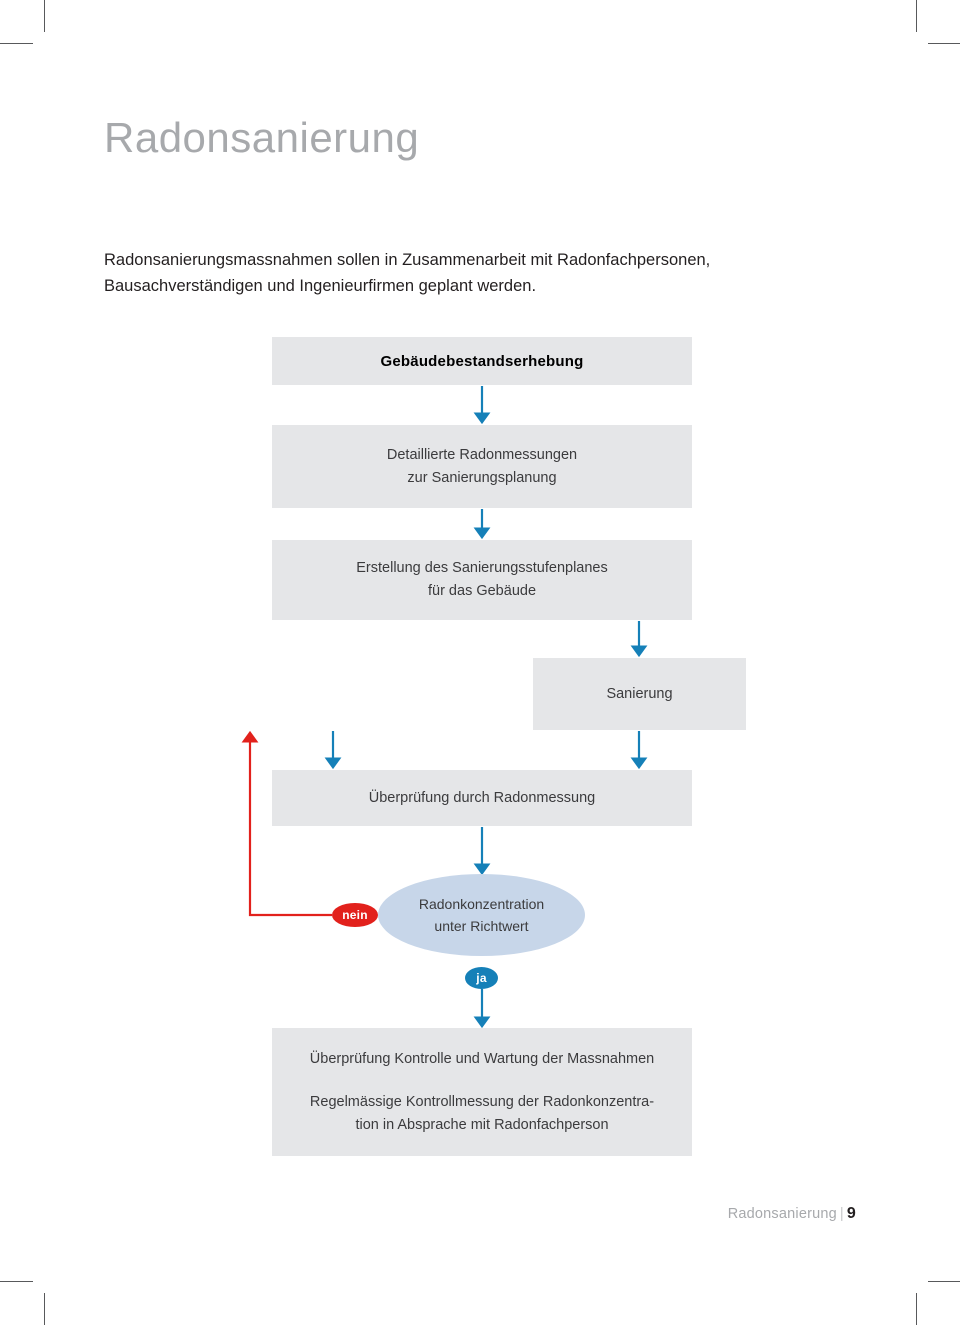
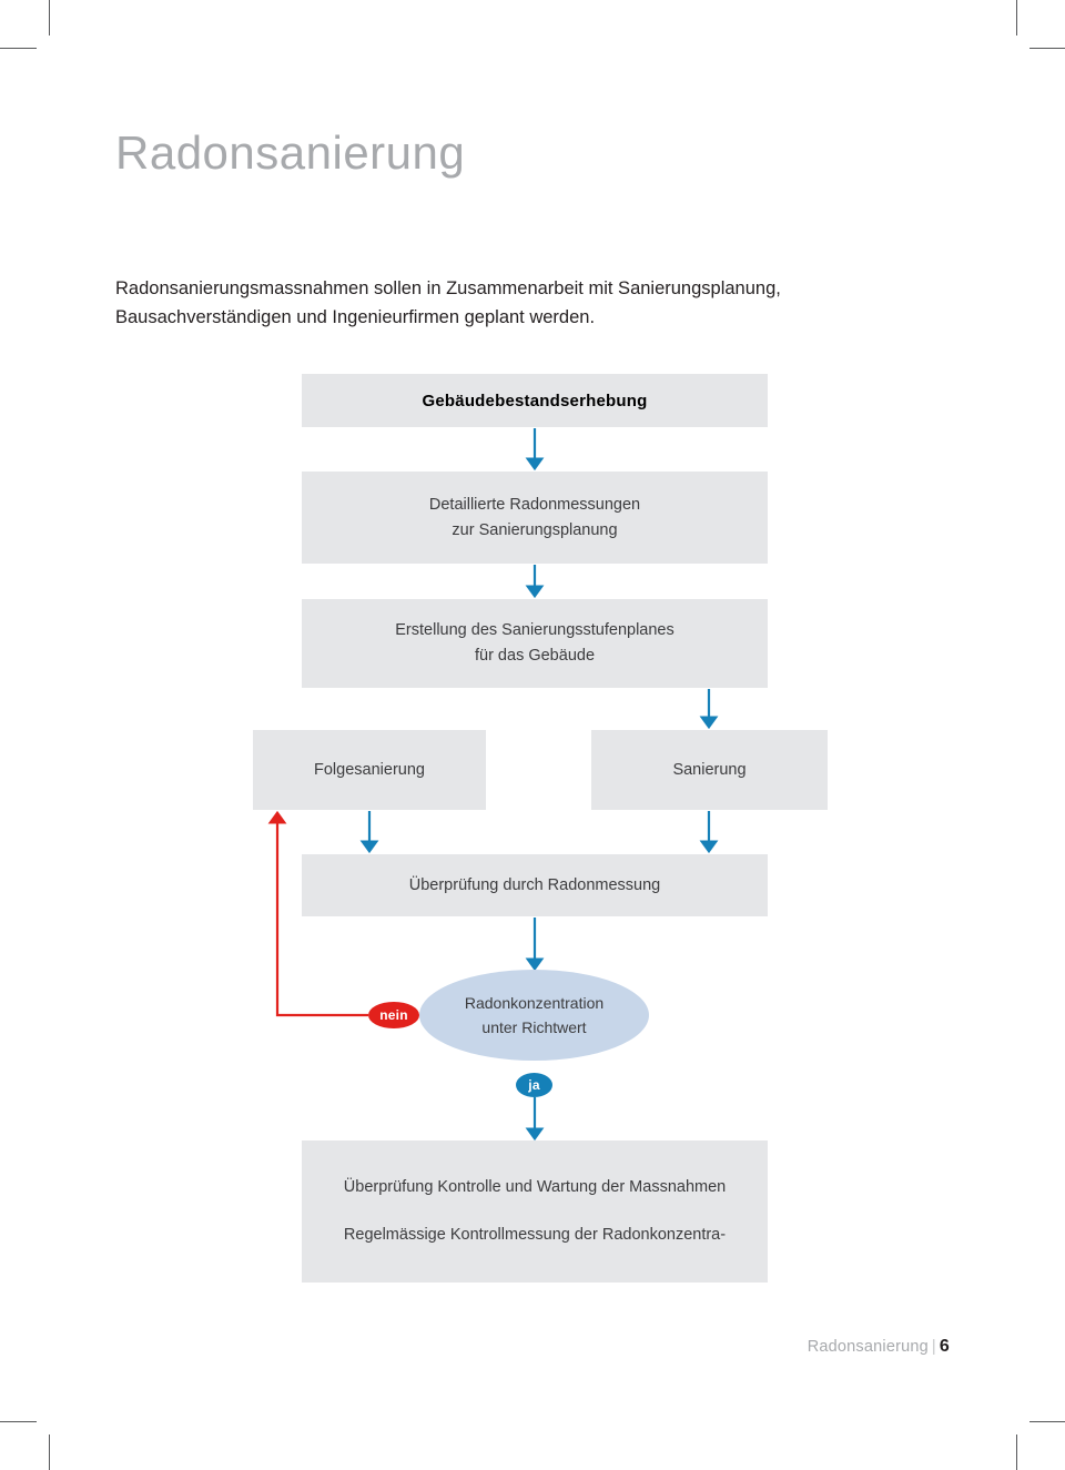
  Radonsanierung
- Radonsanierungsmassnahmen sollen in Zusammenarbeit mit Radonfachpersonen,
+ Radonsanierungsmassnahmen sollen in Zusammenarbeit mit Sanierungsplanung,
  Bausachverständigen und Ingenieurfirmen geplant werden.
  Gebäudebestandserhebung
  Detaillierte Radonmessungen
  zur Sanierungsplanung
  Erstellung des Sanierungsstufenplanes
  für das Gebäude
+ Folgesanierung
  Sanierung
  Überprüfung durch Radonmessung
  Radonkonzentration
  unter Richtwert
  nein
  ja
  Überprüfung Kontrolle und Wartung der Massnahmen
  Regelmässige Kontrollmessung der Radonkonzentra-
- tion in Absprache mit Radonfachperson
- Radonsanierung | 9
+ Radonsanierung | 6
